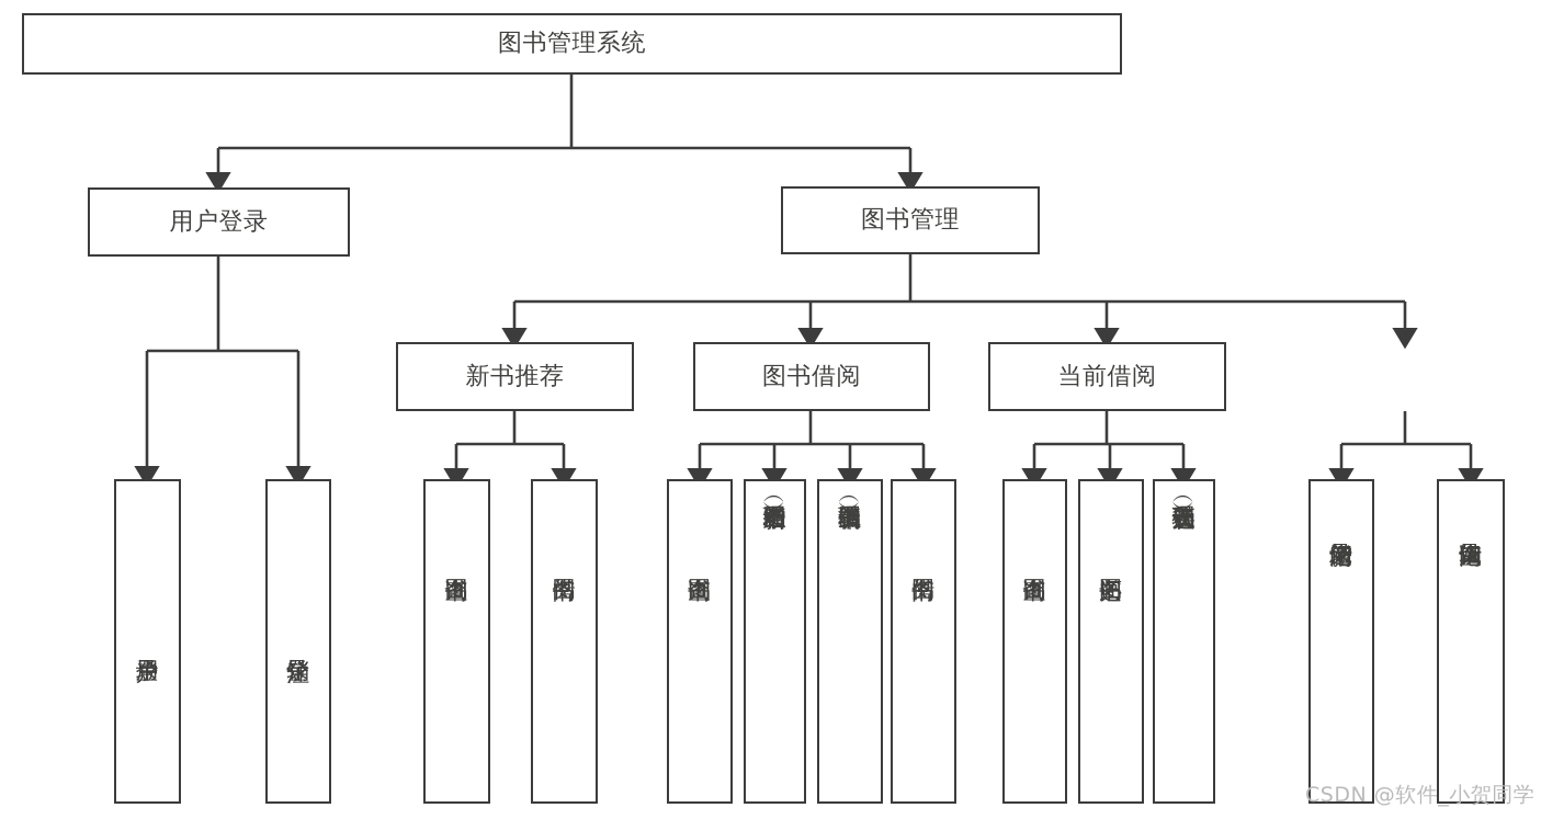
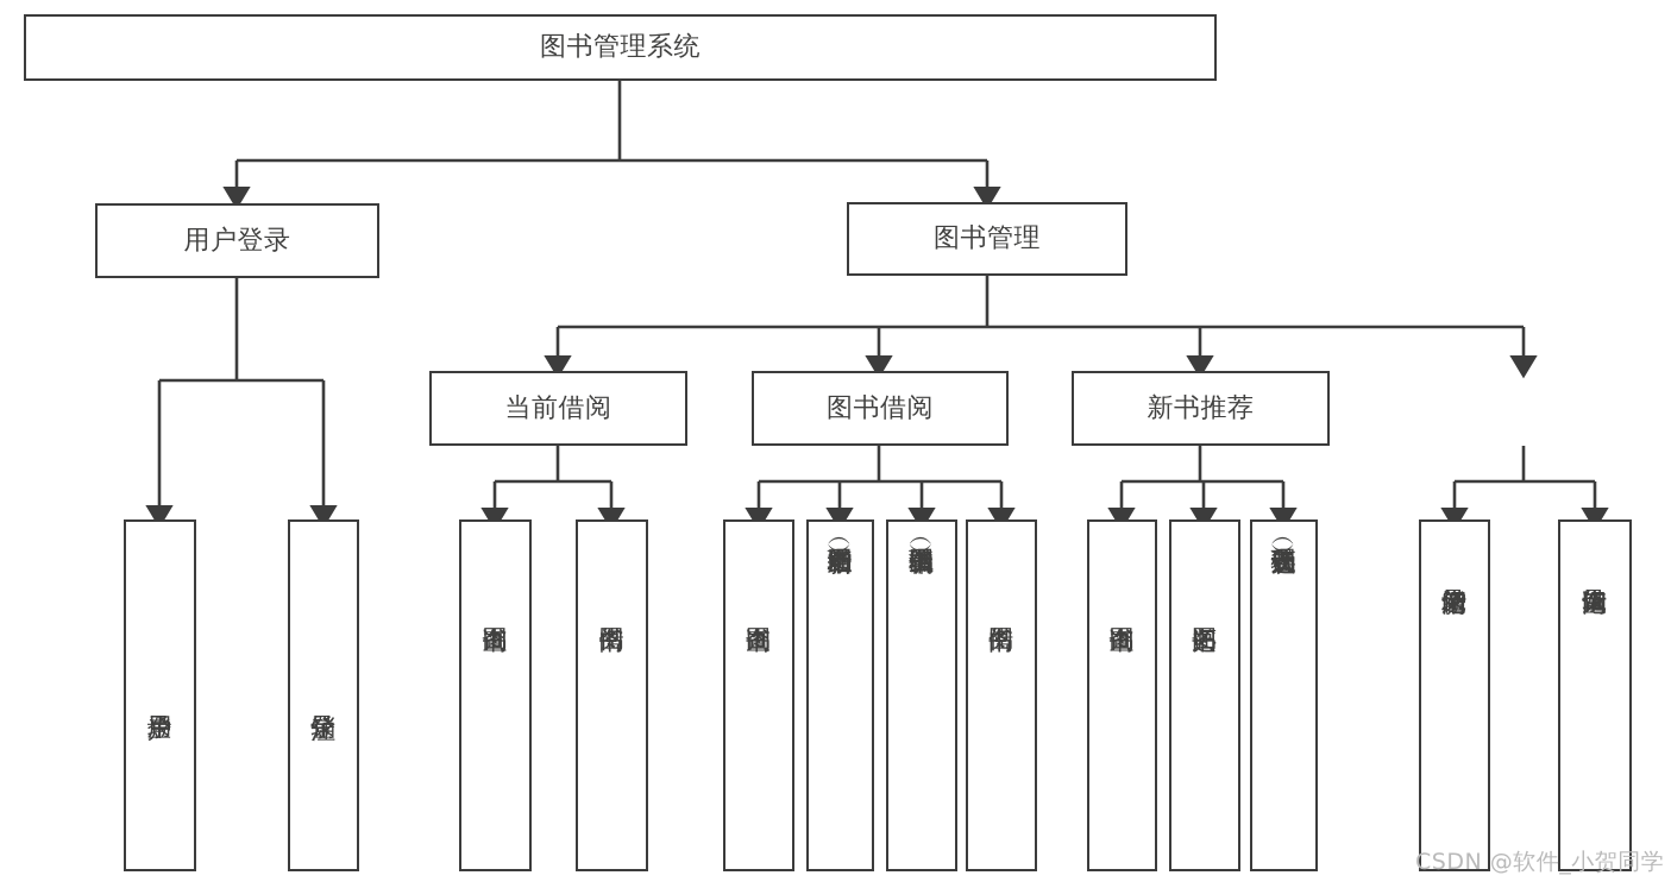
  图书管理系统
  用户登录
  图书管理
- 新书推荐
+ 当前借阅
  图书借阅
- 当前借阅
+ 新书推荐
  CSDN @软件_小贺同学
